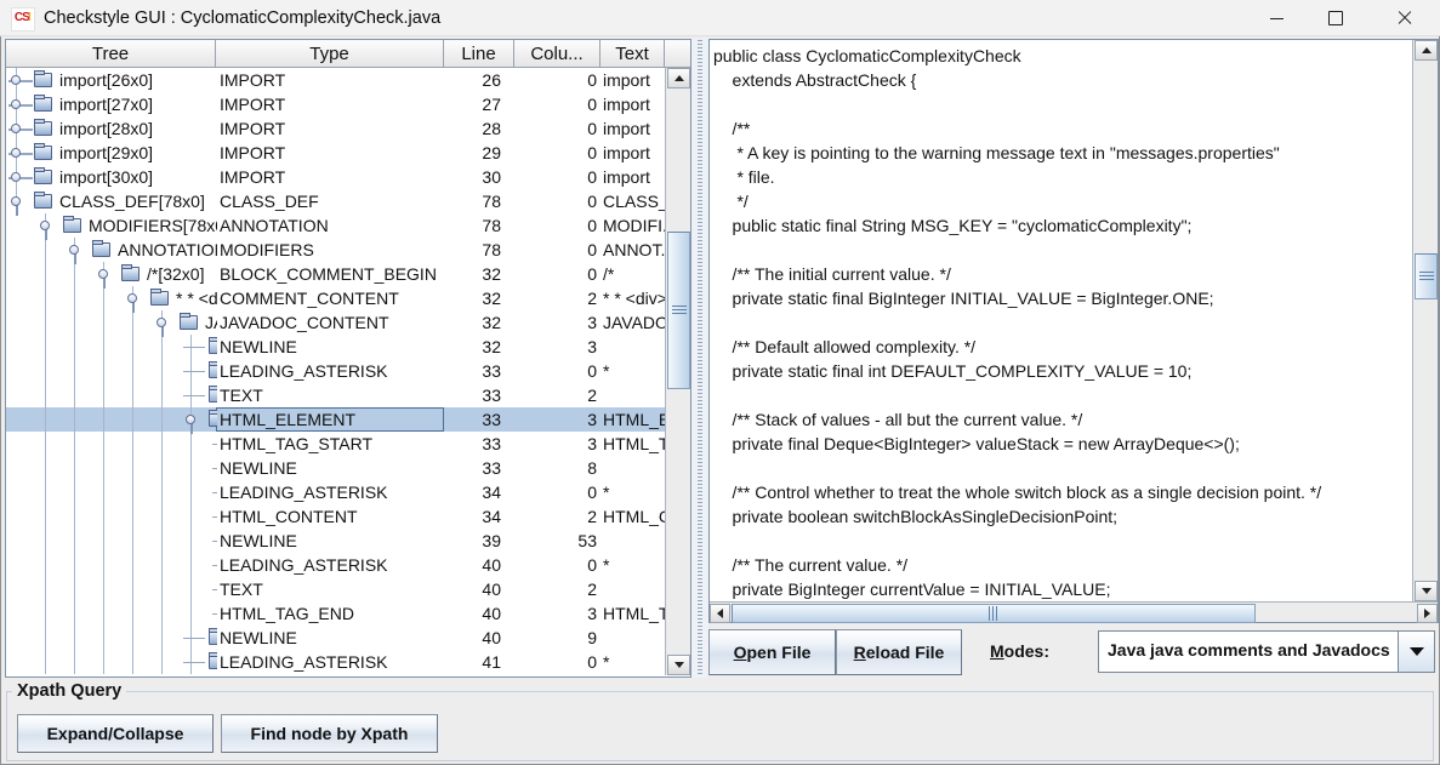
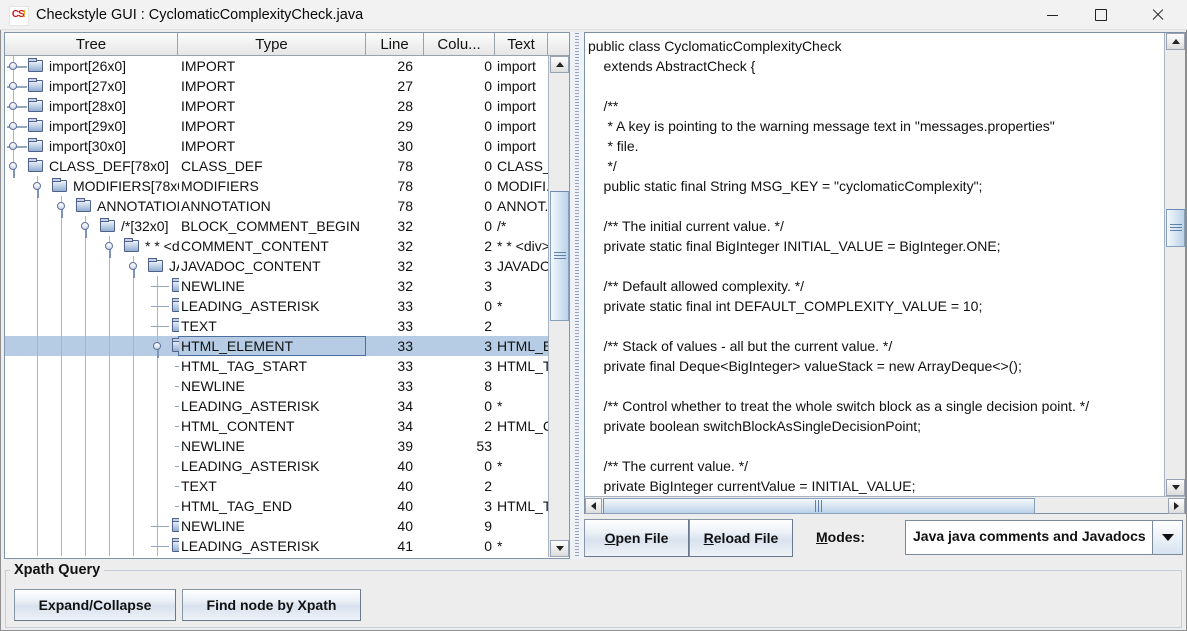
  CS!
  Checkstyle GUI : CyclomaticComplexityCheck.java
  Tree
  Type
  Line
  Colu...
  Text
  IMPORT
  26
  0
  import
  IMPORT
  27
  0
  import
  IMPORT
  28
  0
  import
  IMPORT
  29
  0
  import
  IMPORT
  30
  0
  import
  CLASS_DEF
  78
  0
- ANNOTATION
+ MODIFIERS
  78
  0
- MODIFIERS
+ ANNOTATION
  78
  0
  ANNOT.
  BLOCK_COMMENT_BEGIN
  32
  0
  /*
  COMMENT_CONTENT
  32
  2
  * * <div>
  JAVADOC_CONTENT
  32
  3
  NEWLINE
  32
  3
  LEADING_ASTERISK
  33
  0
  *
  TEXT
  33
  2
  HTML_ELEMENT
  33
  3
  HTML_TAG_START
  33
  3
  NEWLINE
  33
  8
  LEADING_ASTERISK
  34
  0
  *
  HTML_CONTENT
  34
  2
  NEWLINE
  39
  53
  LEADING_ASTERISK
  40
  0
  *
  TEXT
  40
  2
  HTML_TAG_END
  40
  3
  NEWLINE
  40
  9
  LEADING_ASTERISK
  41
  0
  *
  import[26x0]
  import[27x0]
  import[28x0]
  import[29x0]
  import[30x0]
  CLASS_DEF[78x0]
  MODIFIERS[78x
  /*[32x0]
  public class CyclomaticComplexityCheck
  extends AbstractCheck {
  /**
  * A key is pointing to the warning message text in "messages.properties"
  * file.
  */
  public static final String MSG_KEY = "cyclomaticComplexity";
  /** The initial current value. */
  private static final BigInteger INITIAL_VALUE = BigInteger.ONE;
  /** Default allowed complexity. */
  private static final int DEFAULT_COMPLEXITY_VALUE = 10;
  /** Stack of values - all but the current value. */
  private final Deque<BigInteger> valueStack = new ArrayDeque<>();
  /** Control whether to treat the whole switch block as a single decision point. */
  private boolean switchBlockAsSingleDecisionPoint;
  /** The current value. */
  private BigInteger currentValue = INITIAL_VALUE;
  O
  pen File
  R
  eload File
  Modes:
  Java java comments and Javadocs
  Xpath Query
  Expand/Collapse
  Find node by Xpath
